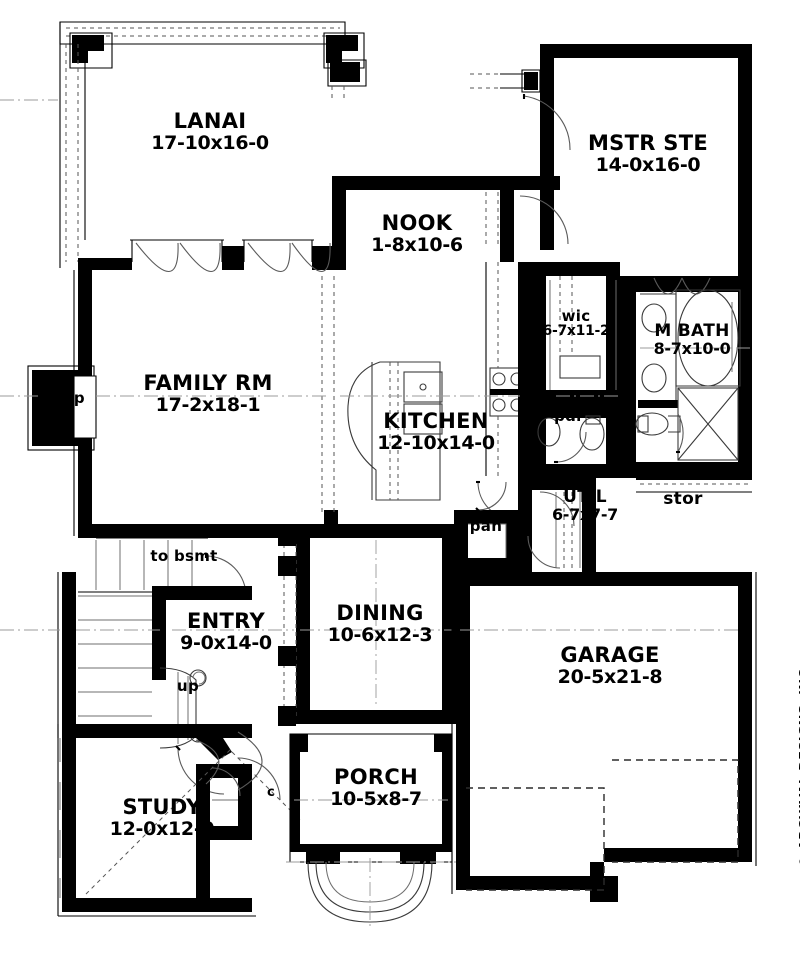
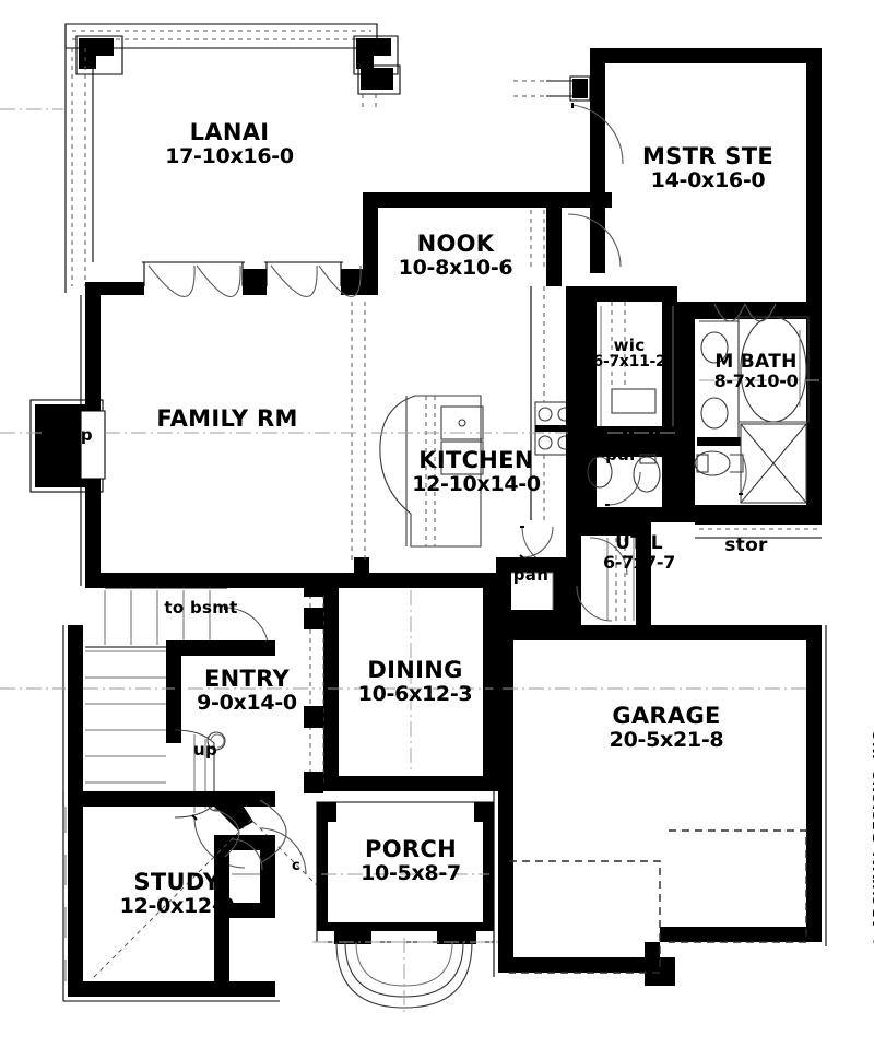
  LANAI
  17-10x16-0
  MSTR STE
  14-0x16-0
  NOOK
- 1-8x10-6
+ 10-8x10-6
  wic
  6-7x11-2
  M BATH
  8-7x10-0
  FAMILY RM
- 17-2x18-1
  KITCHEN
  12-10x14-0
  UTIL
  6-7x7-7
  ENTRY
  9-0x14-0
  DINING
  10-6x12-3
  GARAGE
  20-5x21-8
  PORCH
  10-5x8-7
  STUDY
  12-0x12-0
  fp
  pdr
  stor
  pan
  to bsmt
  up
  c
